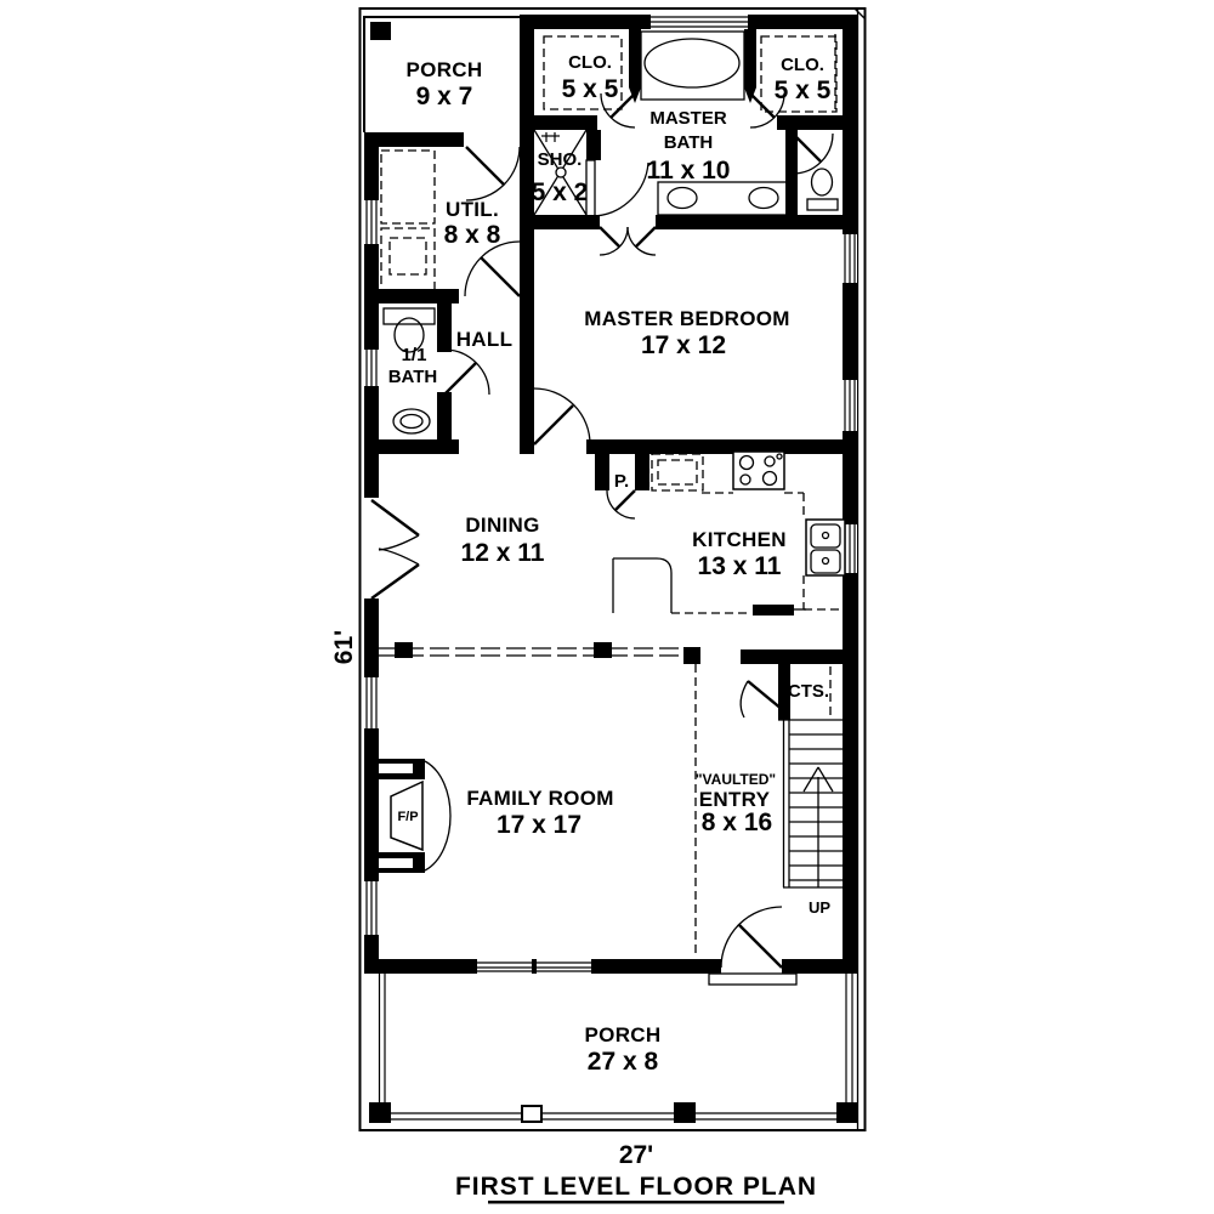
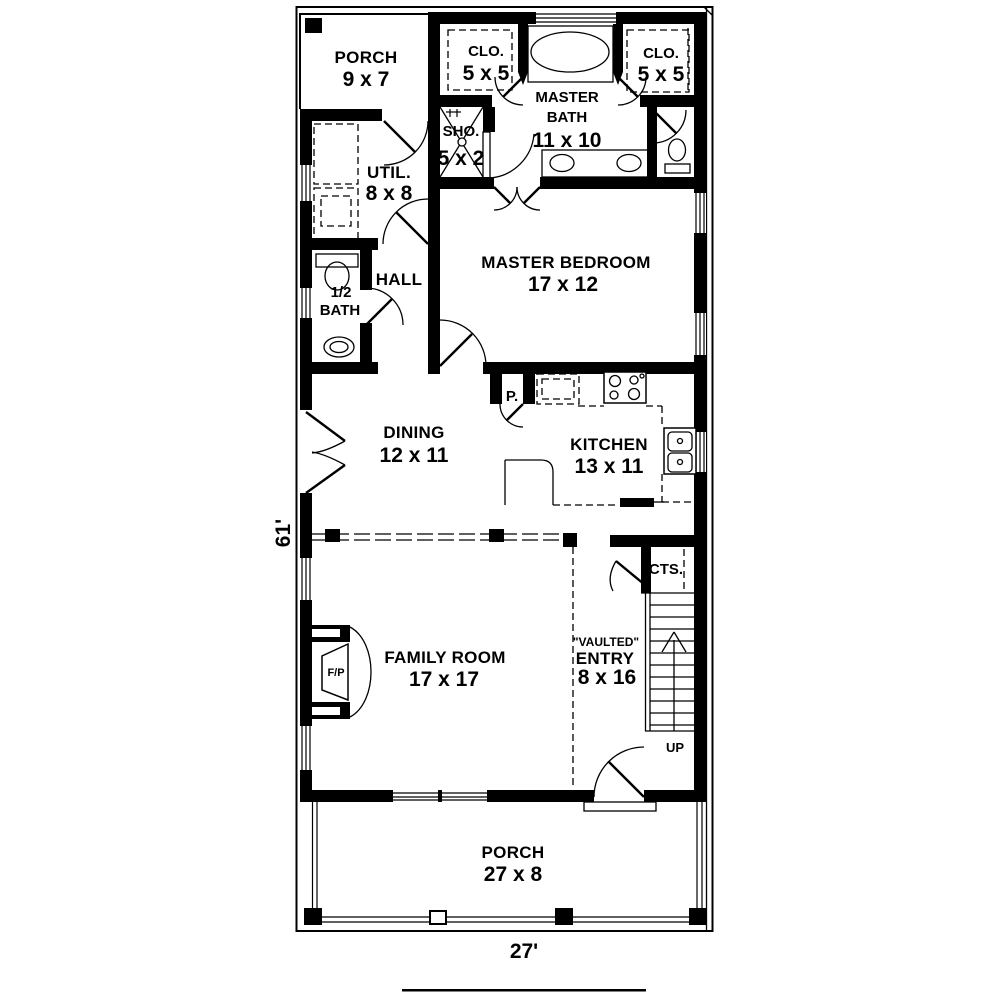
  PORCH
  9 x 7
  CLO.
  5 x 5
  CLO.
  5 x 5
  MASTER
  BATH
  11 x 10
  SHO.
  5 x 2
  UTIL.
  8 x 8
  MASTER BEDROOM
  17 x 12
  HALL
- 1/1
+ 1/2
  BATH
  DINING
  12 x 11
  P.
  KITCHEN
  13 x 11
  CTS.
  "VAULTED"
  ENTRY
  8 x 16
  FAMILY ROOM
  17 x 17
  F/P
  UP
  PORCH
  27 x 8
  27'
- FIRST LEVEL FLOOR PLAN
